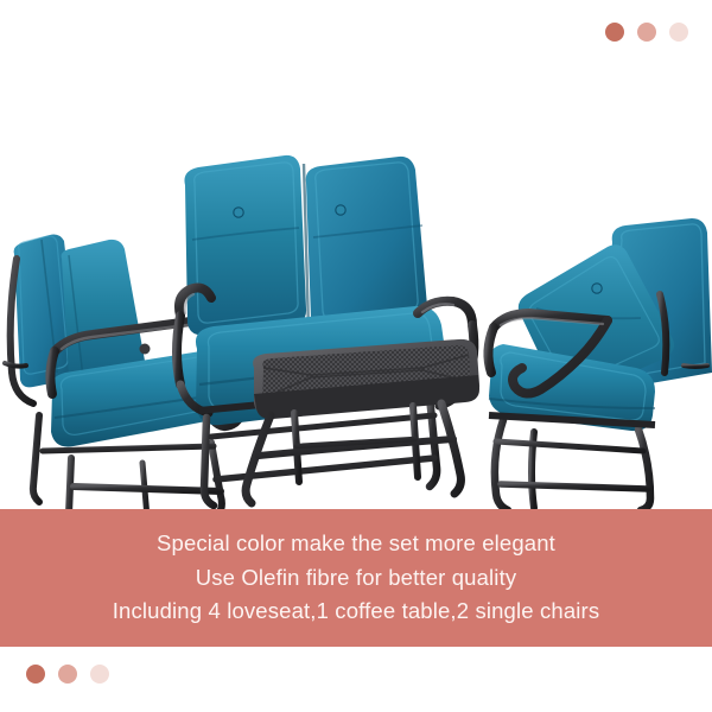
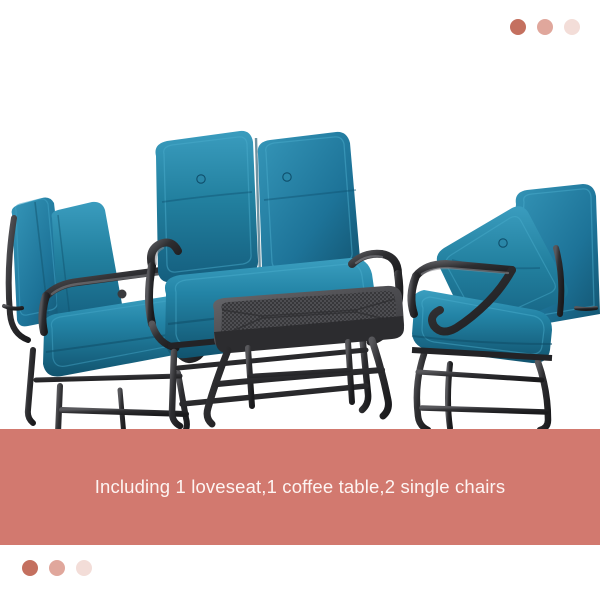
- Special color make the set more elegant
- Use Olefin fibre for better quality
- Including 4 loveseat,1 coffee table,2 single chairs
+ Including 1 loveseat,1 coffee table,2 single chairs
